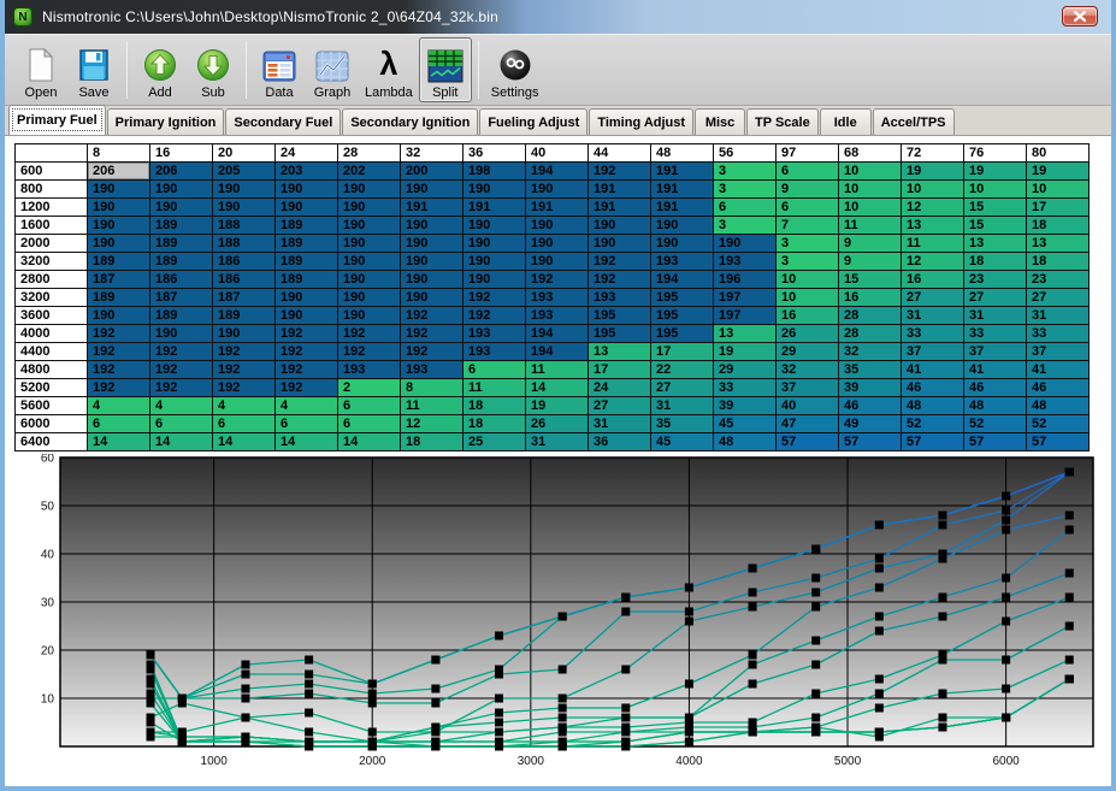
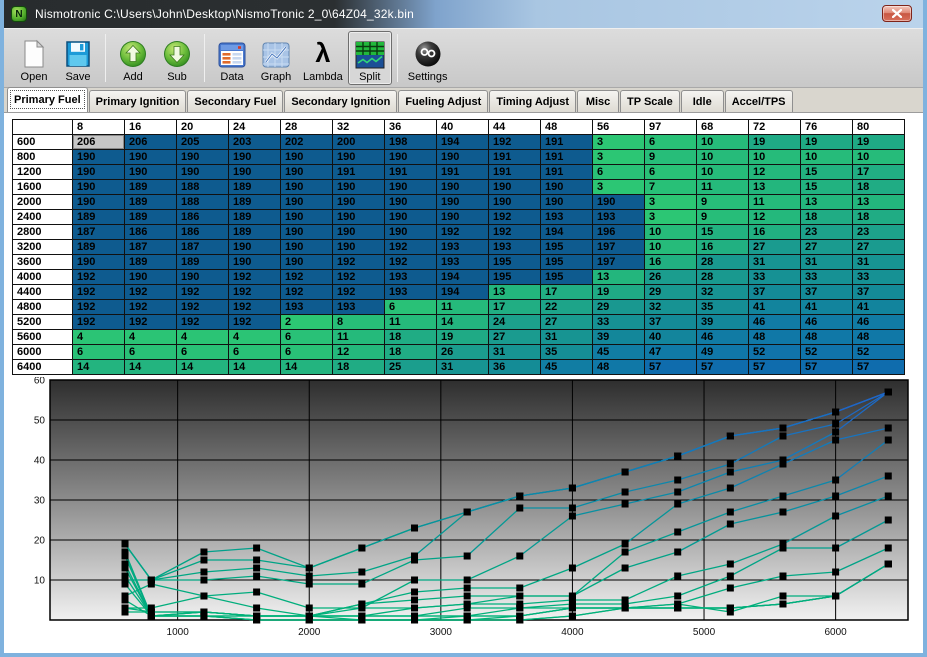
  N
  Nismotronic C:\Users\John\Desktop\NismoTronic 2_0\64Z04_32k.bin
  Open
  Save
  Add
  Sub
  Data
  Graph
  λ
  Lambda
  Split
  Settings
  Primary Fuel
  Primary Ignition
  Secondary Fuel
  Secondary Ignition
  Fueling Adjust
  Timing Adjust
  Misc
  TP Scale
  Idle
  Accel/TPS
  	8	16	20	24	28	32	36	40	44	48	56	97	68	72	76	80
  600	206	206	205	203	202	200	198	194	192	191	3	6	10	19	19	19
  800	190	190	190	190	190	190	190	190	191	191	3	9	10	10	10	10
  1200	190	190	190	190	190	191	191	191	191	191	6	6	10	12	15	17
  1600	190	189	188	189	190	190	190	190	190	190	3	7	11	13	15	18
  2000	190	189	188	189	190	190	190	190	190	190	190	3	9	11	13	13
- 3200	189	189	186	189	190	190	190	190	192	193	193	3	9	12	18	18
+ 2400	189	189	186	189	190	190	190	190	192	193	193	3	9	12	18	18
  2800	187	186	186	189	190	190	190	192	192	194	196	10	15	16	23	23
  3200	189	187	187	190	190	190	192	193	193	195	197	10	16	27	27	27
  3600	190	189	189	190	190	192	192	193	195	195	197	16	28	31	31	31
  4000	192	190	190	192	192	192	193	194	195	195	13	26	28	33	33	33
  4400	192	192	192	192	192	192	193	194	13	17	19	29	32	37	37	37
  4800	192	192	192	192	193	193	6	11	17	22	29	32	35	41	41	41
  5200	192	192	192	192	2	8	11	14	24	27	33	37	39	46	46	46
  5600	4	4	4	4	6	11	18	19	27	31	39	40	46	48	48	48
  6000	6	6	6	6	6	12	18	26	31	35	45	47	49	52	52	52
  6400	14	14	14	14	14	18	25	31	36	45	48	57	57	57	57	57
  60
  50
  40
  30
  20
  10
  1000
  2000
  3000
  4000
  5000
  6000
